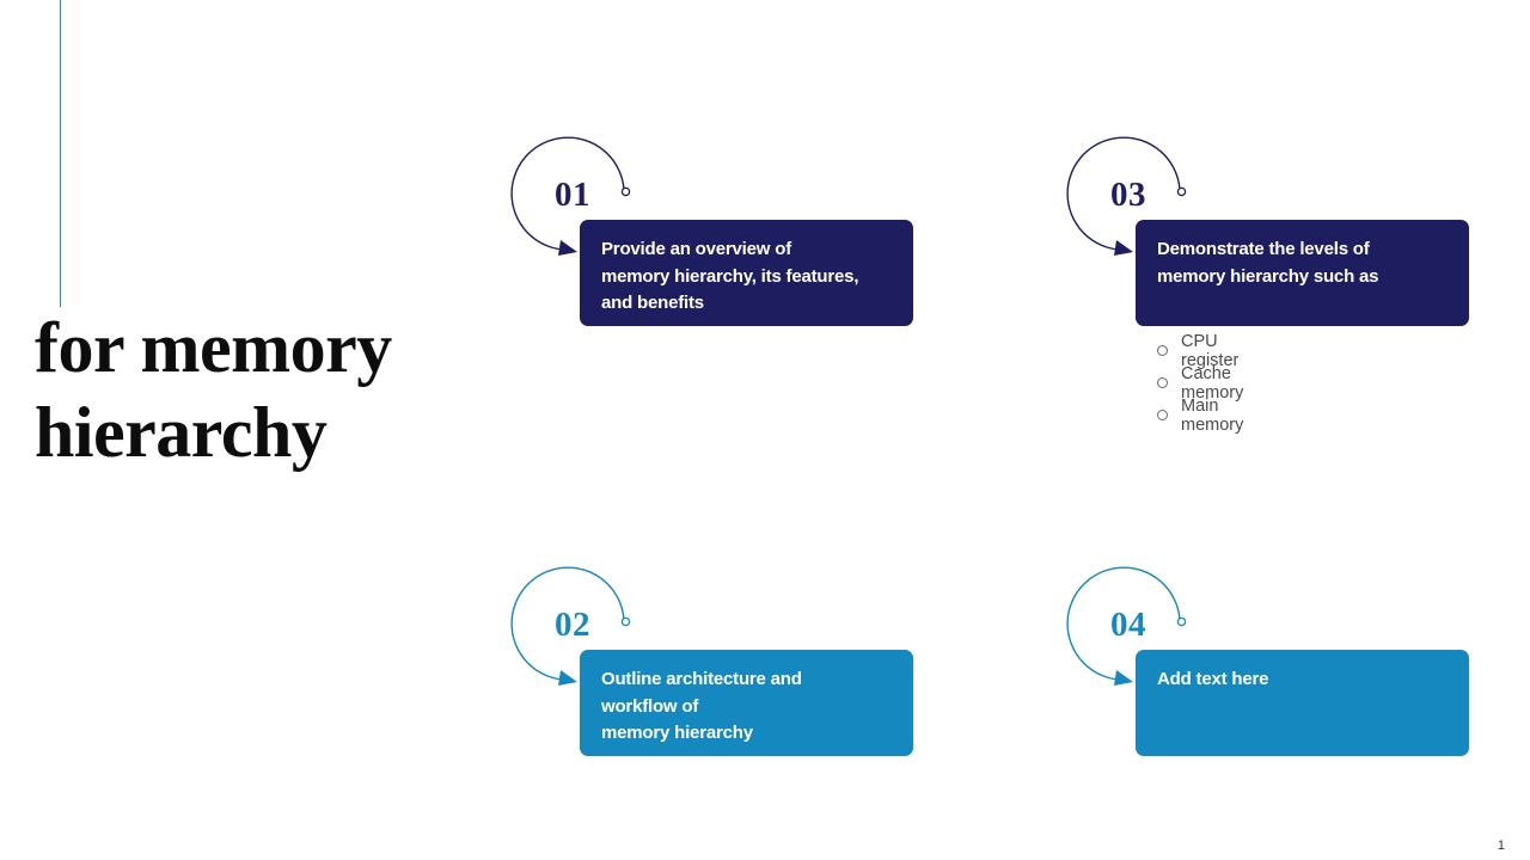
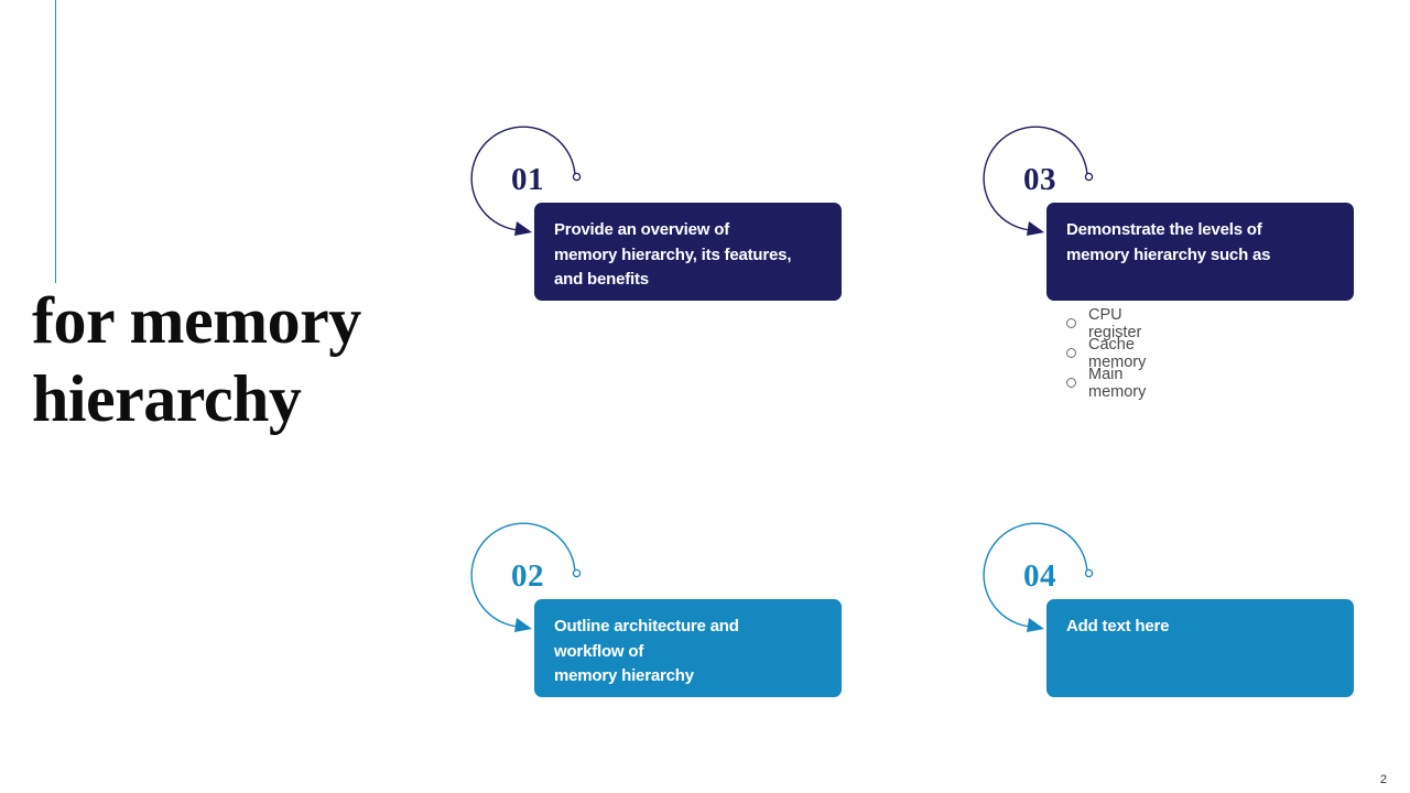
  for memory hierarchy
  01
  Provide an overview of
  memory hierarchy, its features,
  and benefits
  02
  Outline architecture and
  workflow of
  memory hierarchy
  03
  Demonstrate the levels of
  memory hierarchy such as
  CPU register
  Cache memory
  Main memory
  04
  Add text here
- 1
+ 2
